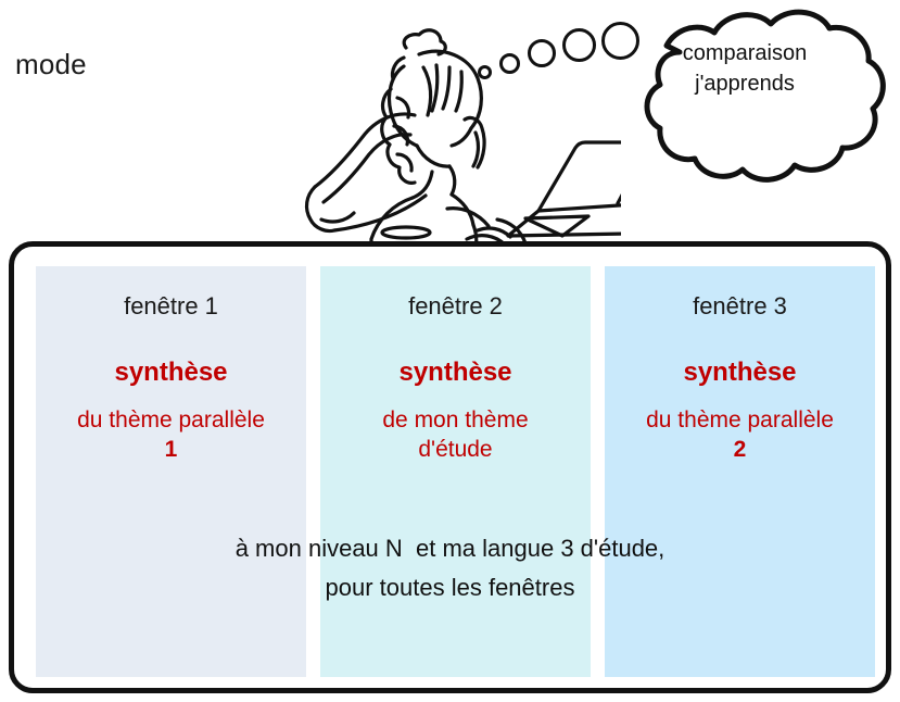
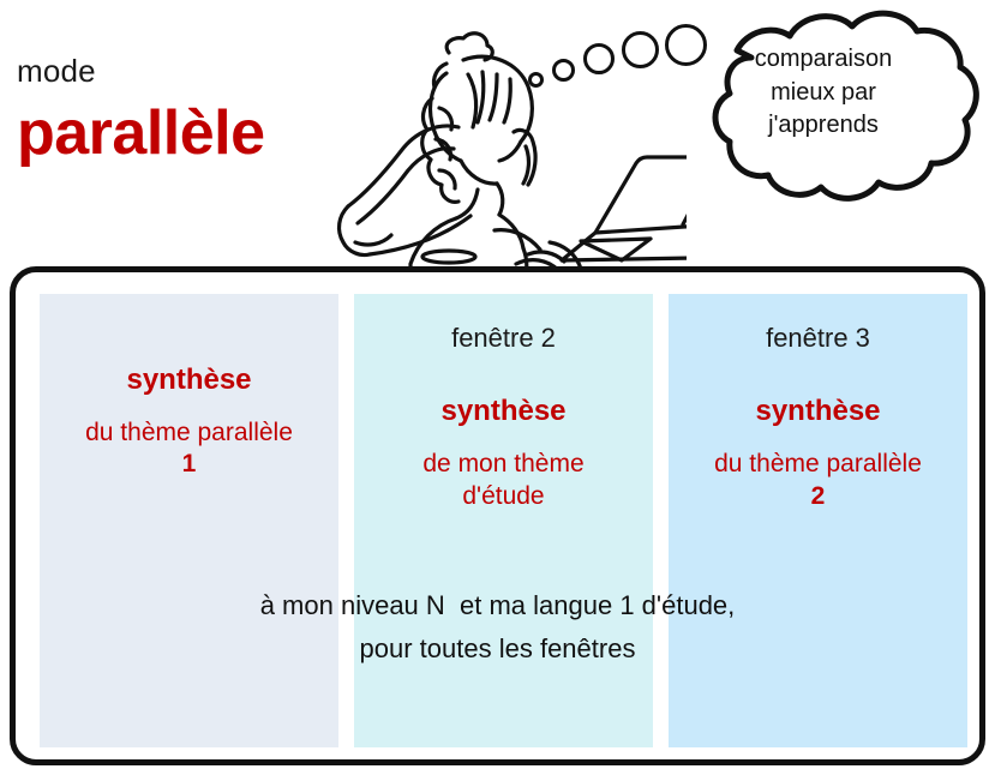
  mode
+ parallèle
  comparaison
+ mieux par
  j'apprends
- fenêtre 1
  synthèse
  du thème parallèle
  1
  fenêtre 2
  synthèse
  de mon thème
  d'étude
  fenêtre 3
  synthèse
  du thème parallèle
  2
- à mon niveau N et ma langue 3 d'étude,
+ à mon niveau N et ma langue 1 d'étude,
  pour toutes les fenêtres
